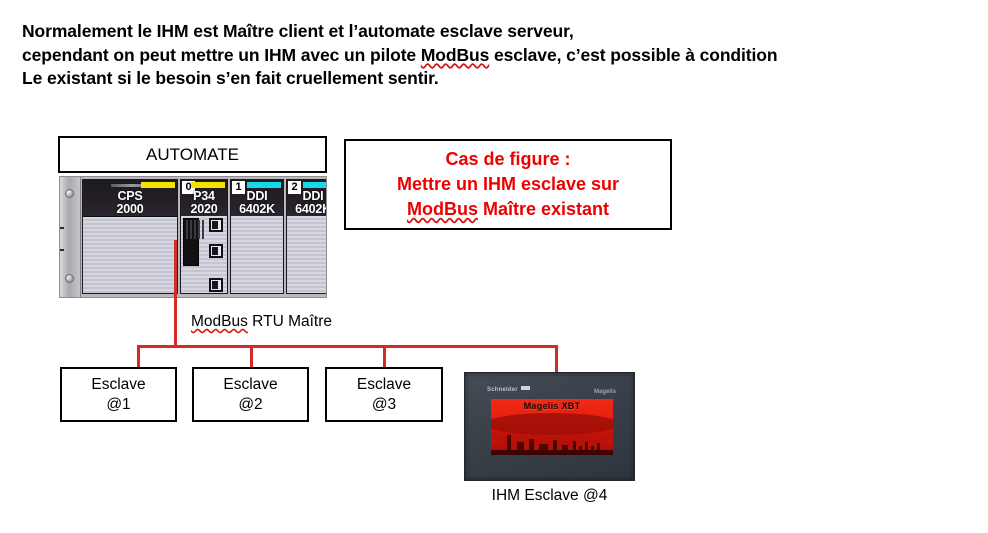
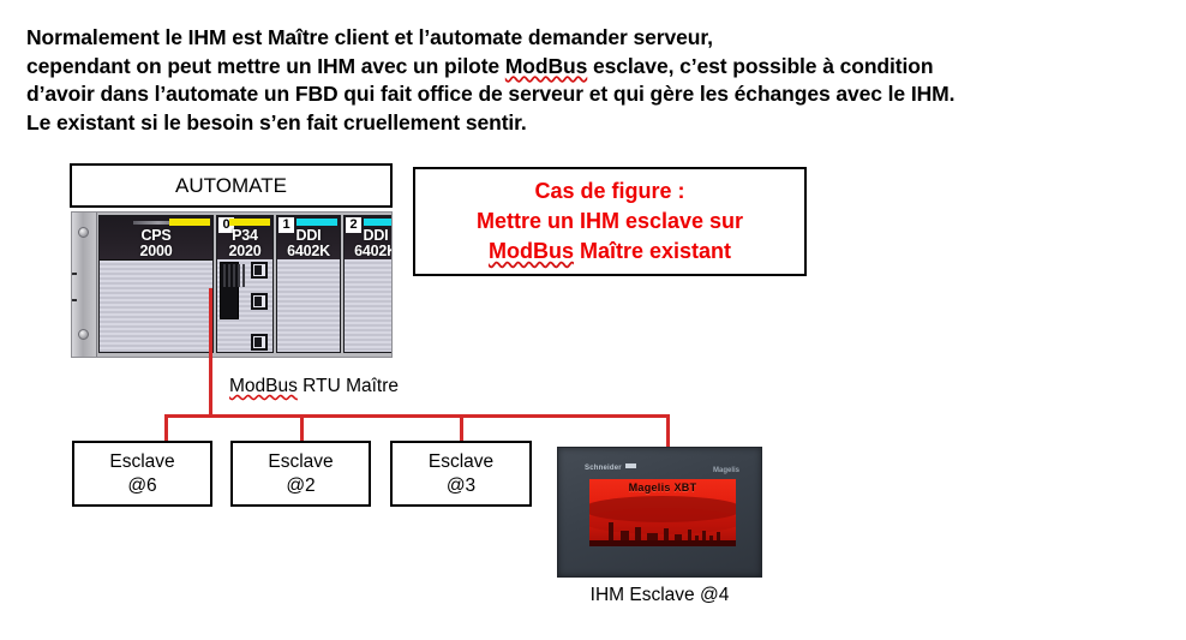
- Normalement le IHM est Maître client et l’automate esclave serveur,
+ Normalement le IHM est Maître client et l’automate demander serveur,
  cependant on peut mettre un IHM avec un pilote ModBus esclave, c’est possible à condition
+ d’avoir dans l’automate un FBD qui fait office de serveur et qui gère les échanges avec le IHM.
  Le existant si le besoin s’en fait cruellement sentir.
  AUTOMATE
  Cas de figure :
  Mettre un IHM esclave sur
  ModBus Maître existant
  CPS
  2000
  0
  P34
  2020
  1
  DDI
  6402K
  2
  DDI
  6402
  ModBus RTU Maître
  Esclave
- @1
+ @6
  Esclave
  @2
  Esclave
  @3
  Magelis XBT
  IHM Esclave @4
